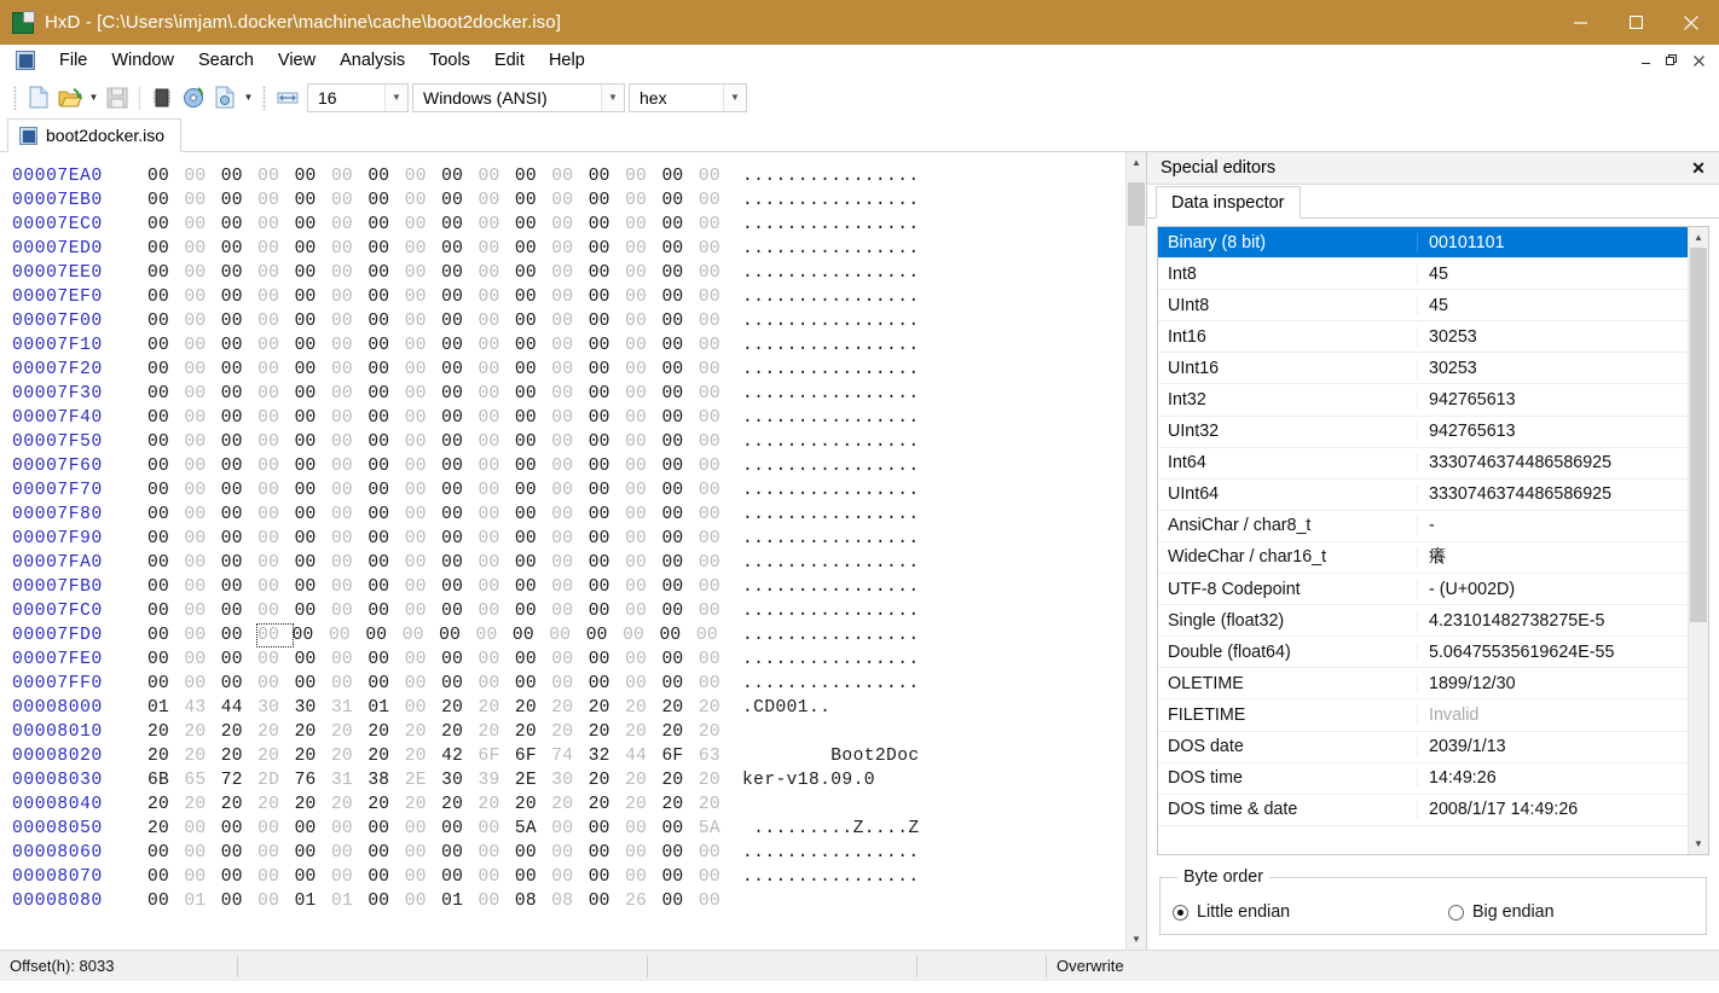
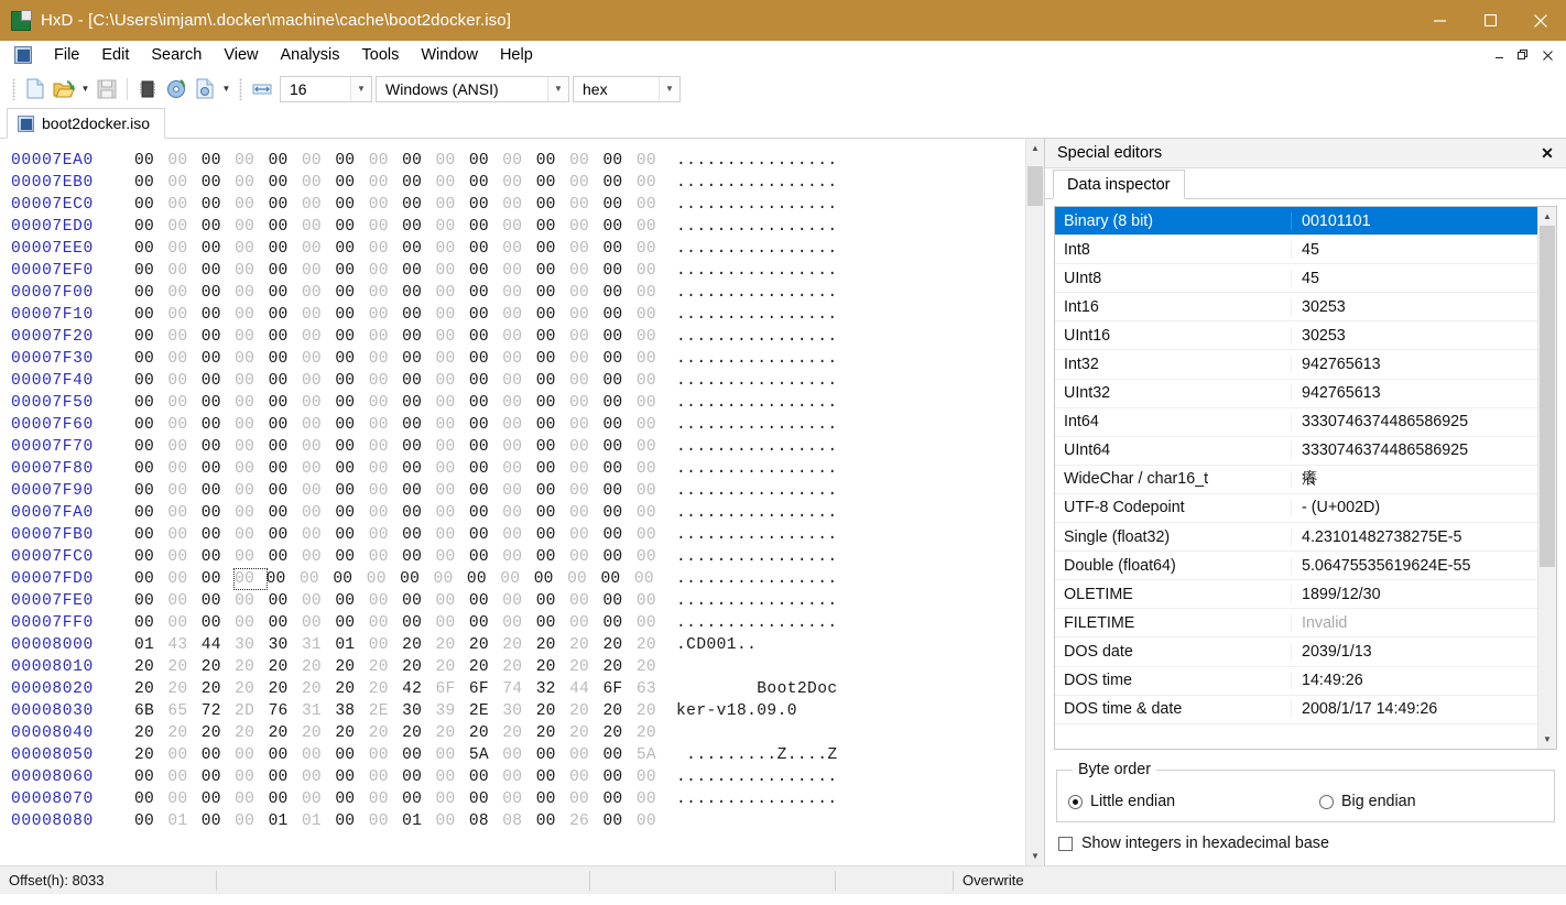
  HxD - [C:\Users\imjam\.docker\machine\cache\boot2docker.iso]
  File
- Window
+ Edit
  Search
  View
  Analysis
  Tools
- Edit
+ Window
  Help
  ▼
  ▼
  16
  ▼
  Windows (ANSI)
  ▼
  hex
  ▼
  boot2docker.iso
  00007EA0
  00 00 00 00 00 00 00 00 00 00 00 00 00 00 00 00
  ................
  00007EB0
  00 00 00 00 00 00 00 00 00 00 00 00 00 00 00 00
  ................
  00007EC0
  00 00 00 00 00 00 00 00 00 00 00 00 00 00 00 00
  ................
  00007ED0
  00 00 00 00 00 00 00 00 00 00 00 00 00 00 00 00
  ................
  00007EE0
  00 00 00 00 00 00 00 00 00 00 00 00 00 00 00 00
  ................
  00007EF0
  00 00 00 00 00 00 00 00 00 00 00 00 00 00 00 00
  ................
  00007F00
  00 00 00 00 00 00 00 00 00 00 00 00 00 00 00 00
  ................
  00007F10
  00 00 00 00 00 00 00 00 00 00 00 00 00 00 00 00
  ................
  00007F20
  00 00 00 00 00 00 00 00 00 00 00 00 00 00 00 00
  ................
  00007F30
  00 00 00 00 00 00 00 00 00 00 00 00 00 00 00 00
  ................
  00007F40
  00 00 00 00 00 00 00 00 00 00 00 00 00 00 00 00
  ................
  00007F50
  00 00 00 00 00 00 00 00 00 00 00 00 00 00 00 00
  ................
  00007F60
  00 00 00 00 00 00 00 00 00 00 00 00 00 00 00 00
  ................
  00007F70
  00 00 00 00 00 00 00 00 00 00 00 00 00 00 00 00
  ................
  00007F80
  00 00 00 00 00 00 00 00 00 00 00 00 00 00 00 00
  ................
  00007F90
  00 00 00 00 00 00 00 00 00 00 00 00 00 00 00 00
  ................
  00007FA0
  00 00 00 00 00 00 00 00 00 00 00 00 00 00 00 00
  ................
  00007FB0
  00 00 00 00 00 00 00 00 00 00 00 00 00 00 00 00
  ................
  00007FC0
  00 00 00 00 00 00 00 00 00 00 00 00 00 00 00 00
  ................
  00007FD0
  00 00 00 00 00 00 00 00 00 00 00 00 00 00 00 00
  ................
  00007FE0
  00 00 00 00 00 00 00 00 00 00 00 00 00 00 00 00
  ................
  00007FF0
  00 00 00 00 00 00 00 00 00 00 00 00 00 00 00 00
  ................
  00008000
  01 43 44 30 30 31 01 00 20 20 20 20 20 20 20 20
  .CD001..
  00008010
  20 20 20 20 20 20 20 20 20 20 20 20 20 20 20 20
  00008020
  20 20 20 20 20 20 20 20 42 6F 6F 74 32 44 6F 63
  Boot2Doc
  00008030
  6B 65 72 2D 76 31 38 2E 30 39 2E 30 20 20 20 20
  ker-v18.09.0
  00008040
  20 20 20 20 20 20 20 20 20 20 20 20 20 20 20 20
  00008050
  20 00 00 00 00 00 00 00 00 00 5A 00 00 00 00 5A
  .........Z....Z
  00008060
  00 00 00 00 00 00 00 00 00 00 00 00 00 00 00 00
  ................
  00008070
  00 00 00 00 00 00 00 00 00 00 00 00 00 00 00 00
  ................
  00008080
  00 01 00 00 01 01 00 00 01 00 08 08 00 26 00 00
  ▲
  ▼
  Special editors
  ✕
  Data inspector
  Binary (8 bit)
  00101101
  Int8
  45
  UInt8
  45
  Int16
  30253
  UInt16
  30253
  Int32
  942765613
  UInt32
  942765613
  Int64
  3330746374486586925
  UInt64
  3330746374486586925
- AnsiChar / char8_t
- -
  WideChar / char16_t
  癢
  UTF-8 Codepoint
  - (U+002D)
  Single (float32)
  4.23101482738275E-5
  Double (float64)
  5.06475535619624E-55
  OLETIME
  1899/12/30
  FILETIME
  Invalid
  DOS date
  2039/1/13
  DOS time
  14:49:26
  DOS time & date
  2008/1/17 14:49:26
  ▲
  ▼
  Byte order
  Little endian
  Big endian
+ Show integers in hexadecimal base
  Offset(h): 8033
  Overwrite
